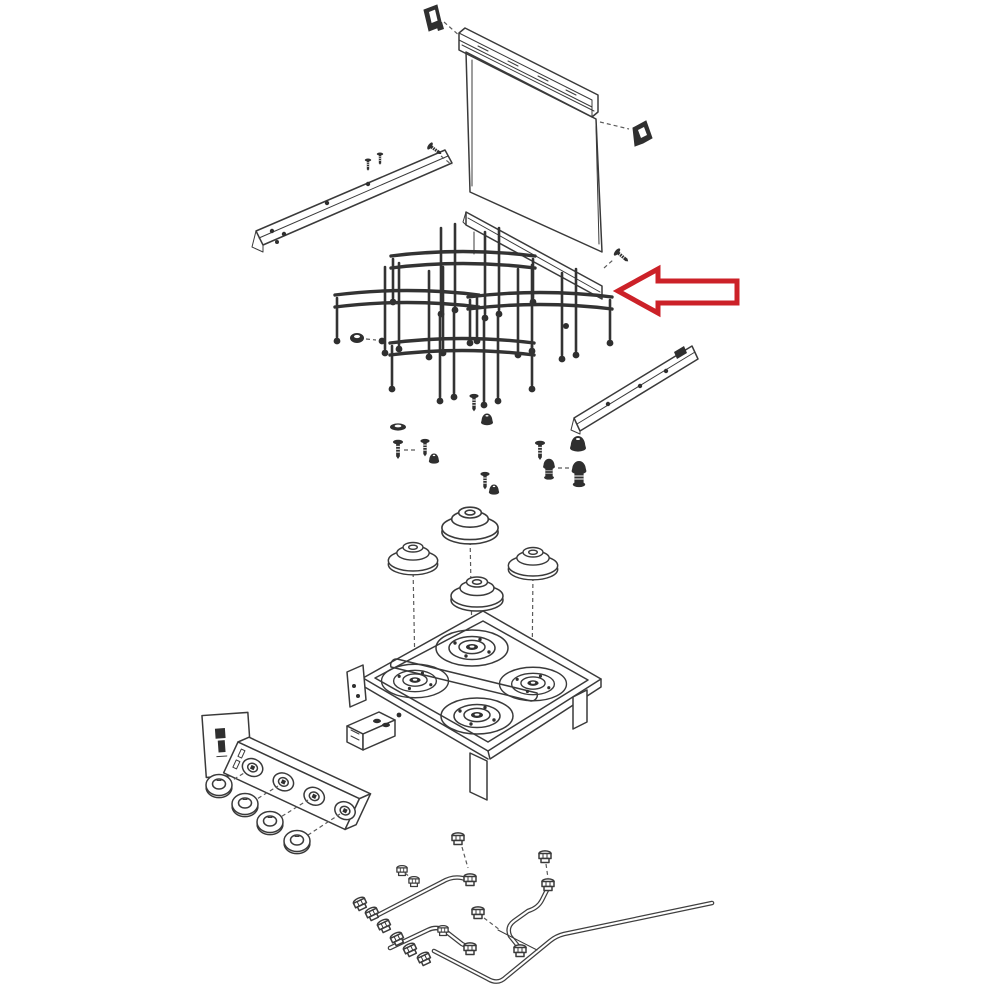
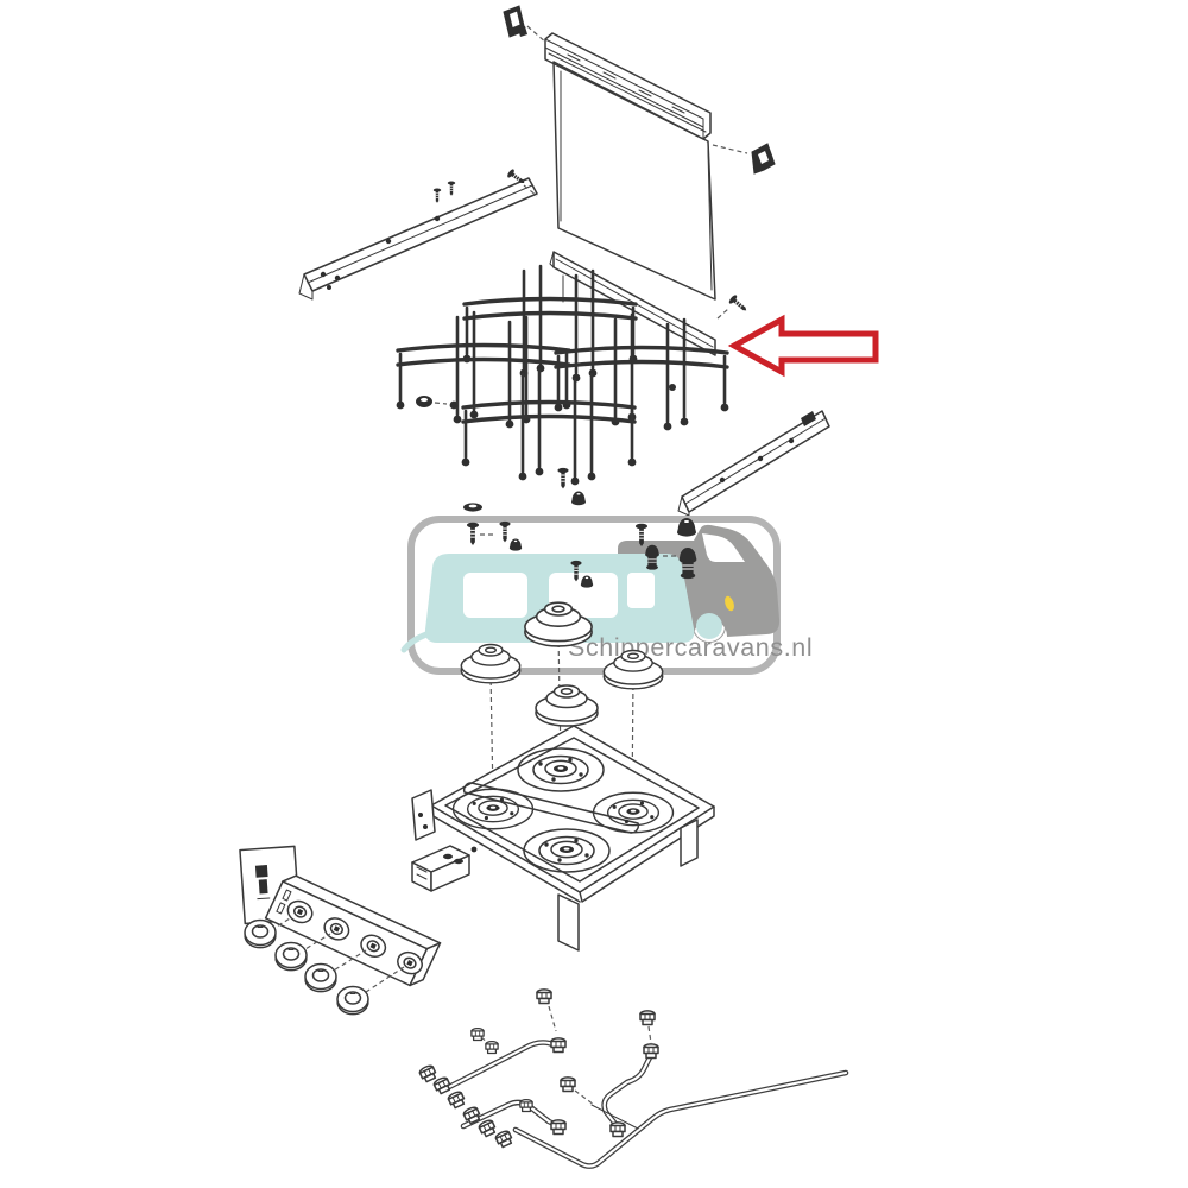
+ Schippercaravans.nl
